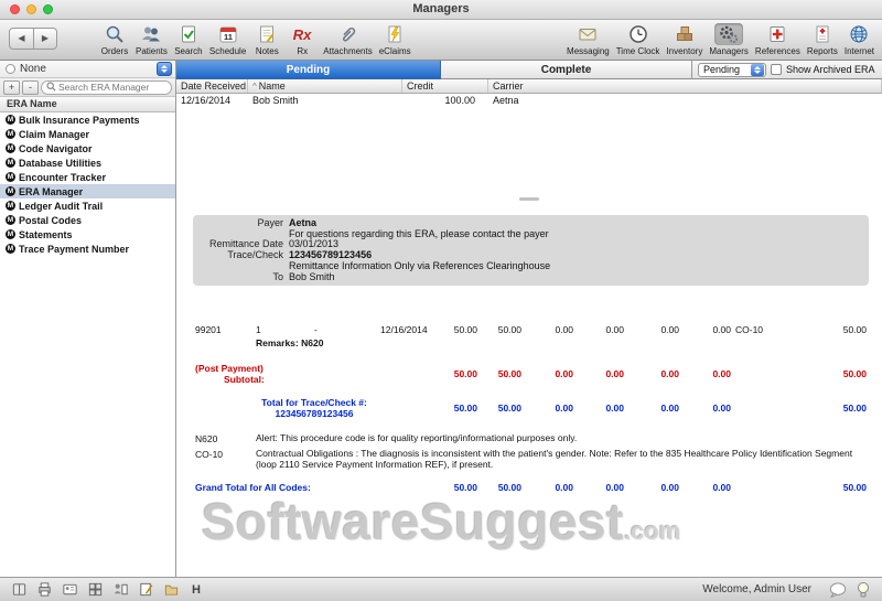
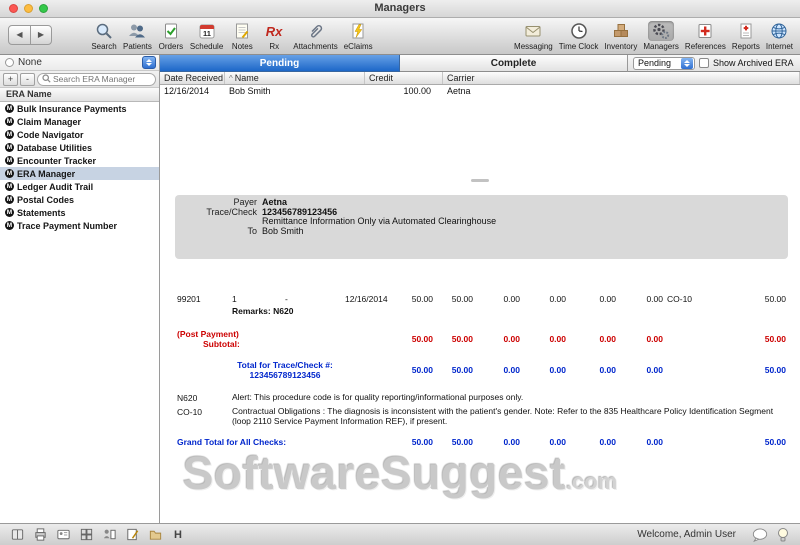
  Managers
  ◀
  ▶
- Orders
+ Search
  Patients
- Search
+ Orders
  11
  Schedule
  Notes
  Rx
  Rx
  Attachments
  eClaims
  Messaging
  Time Clock
  Inventory
  Managers
  References
  Reports
  Internet
  None
  +
  -
  Search ERA Manager
  ERA Name
  Bulk Insurance Payments
  Claim Manager
  Code Navigator
  Database Utilities
  Encounter Tracker
  ERA Manager
  Ledger Audit Trail
  Postal Codes
  Statements
  Trace Payment Number
  Pending
  Complete
  Pending
  Show Archived ERA
  Date Received
  ^
  Name
  Credit
  Carrier
  12/16/2014
  Bob Smith
  100.00
  Aetna
  Payer
  Aetna
- For questions regarding this ERA, please contact the payer
- Remittance Date
- 03/01/2013
  Trace/Check
  123456789123456
- Remittance Information Only via References Clearinghouse
+ Remittance Information Only via Automated Clearinghouse
  To
  Bob Smith
  99201
  1
  -
  12/16/2014
  50.00
  50.00
  0.00
  0.00
  0.00
  0.00
  CO-10
  50.00
  Remarks: N620
  (Post Payment)
  Subtotal:
  50.00
  50.00
  0.00
  0.00
  0.00
  0.00
  50.00
  Total for Trace/Check #:
  123456789123456
  50.00
  50.00
  0.00
  0.00
  0.00
  0.00
  50.00
  N620
  Alert: This procedure code is for quality reporting/informational purposes only.
  CO-10
  Contractual Obligations : The diagnosis is inconsistent with the patient's gender. Note: Refer to the 835 Healthcare Policy Identification Segment (loop 2110 Service Payment Information REF), if present.
- Grand Total for All Codes:
+ Grand Total for All Checks:
  50.00
  50.00
  0.00
  0.00
  0.00
  0.00
  50.00
  SoftwareSuggest.com
  H
  Welcome, Admin User
